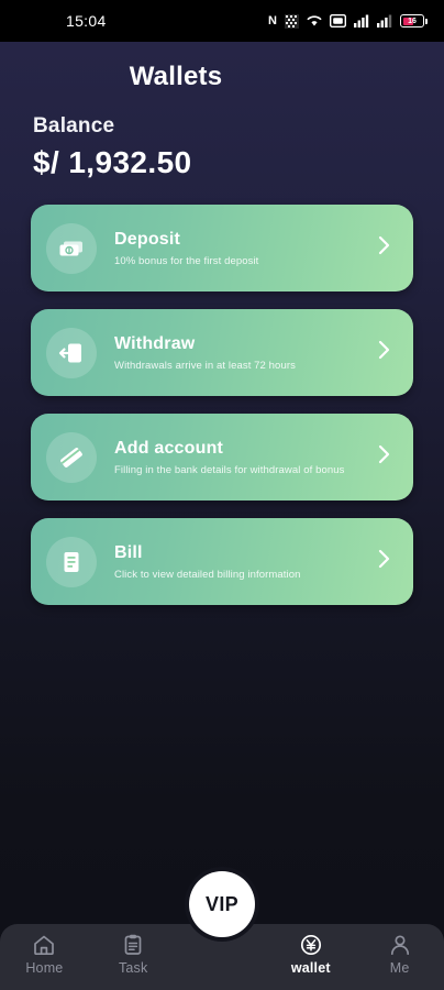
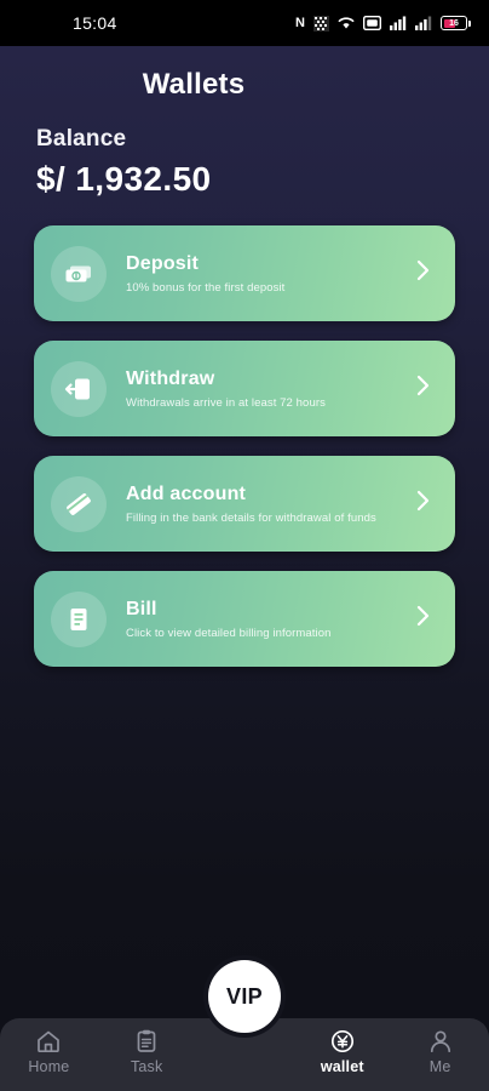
  15:04
  N
  Wallets
  Balance
  $/ 1,932.50
  Deposit
  10% bonus for the first deposit
  Withdraw
  Withdrawals arrive in at least 72 hours
  Add account
- Filling in the bank details for withdrawal of bonus
+ Filling in the bank details for withdrawal of funds
  Bill
  Click to view detailed billing information
  VIP
  Home
  Task
  wallet
  Me
